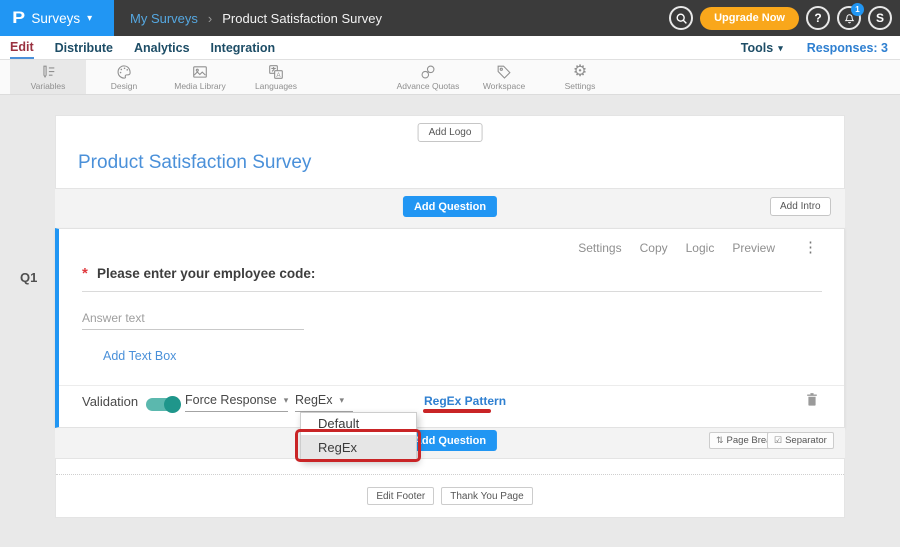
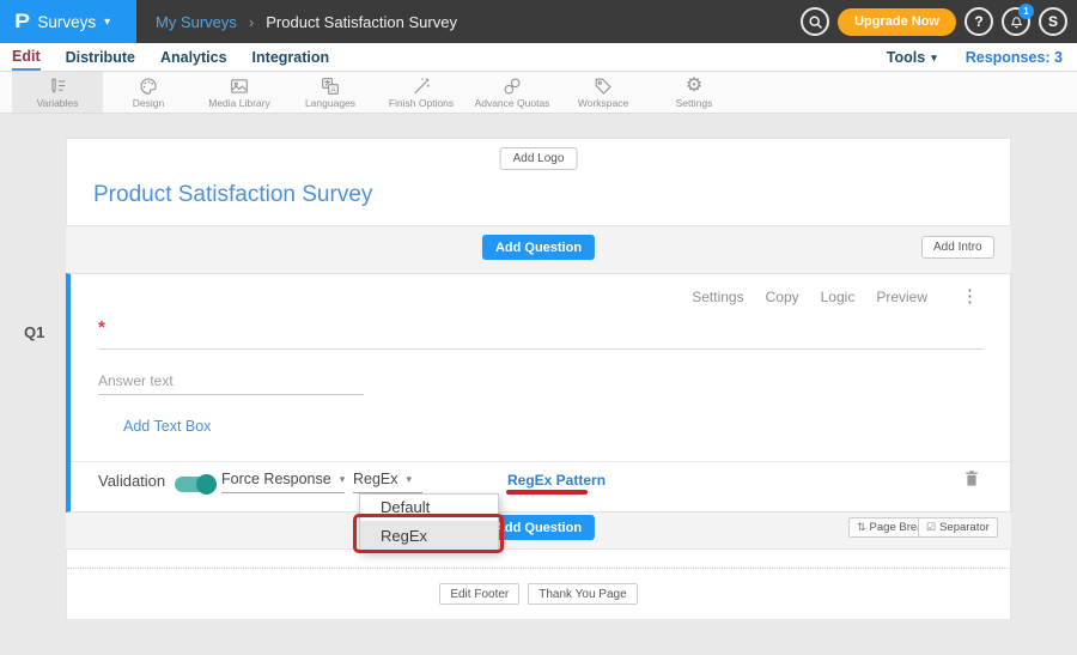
  P
  Surveys
  ▾
  My Surveys
  ›
  Product Satisfaction Survey
  Upgrade Now
  ?
  1
  S
  Edit
  Distribute
  Analytics
  Integration
  Tools
  ▾
  Responses: 3
  Variables
  Design
  Media Library
  Languages
+ Finish Options
  Advance Quotas
  Workspace
  ⚙
  Settings
  Add Logo
  Product Satisfaction Survey
  Add Question
  Add Intro
  Q1
  Settings
  Copy
  Logic
  Preview
  ⋮
  *
- Please enter your employee code:
  Answer text
  Add Text Box
  Validation
  Force Response
  ▾
  RegEx
  ▾
  RegEx Pattern
  Add Question
  ⇅
  Page Bre
  ☑
  Separator
  Edit Footer
  Thank You Page
  Default
  RegEx
